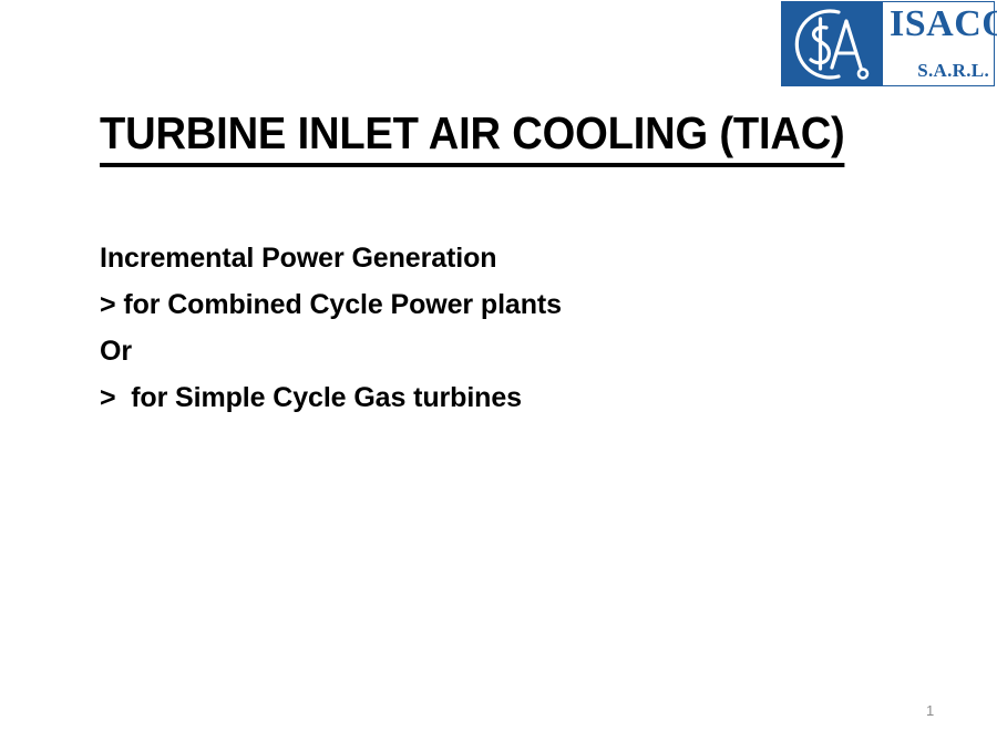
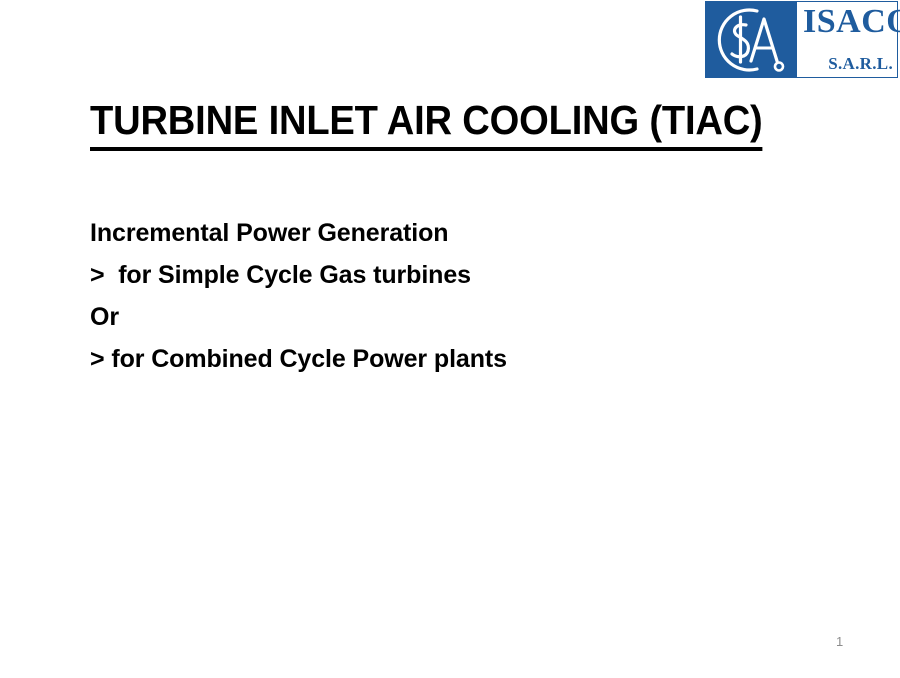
  ISAC
  S.A.R.L.
  TURBINE INLET AIR COOLING (TIAC)
  Incremental Power Generation
- > for Combined Cycle Power plants
+ > for Simple Cycle Gas turbines
  Or
- > for Simple Cycle Gas turbines
+ > for Combined Cycle Power plants
  1
